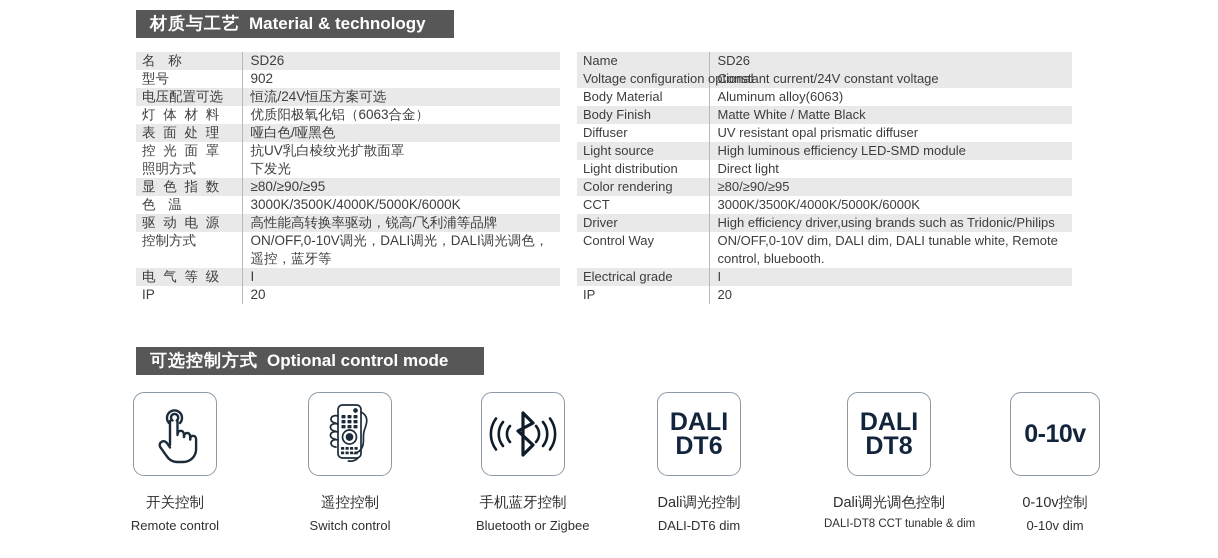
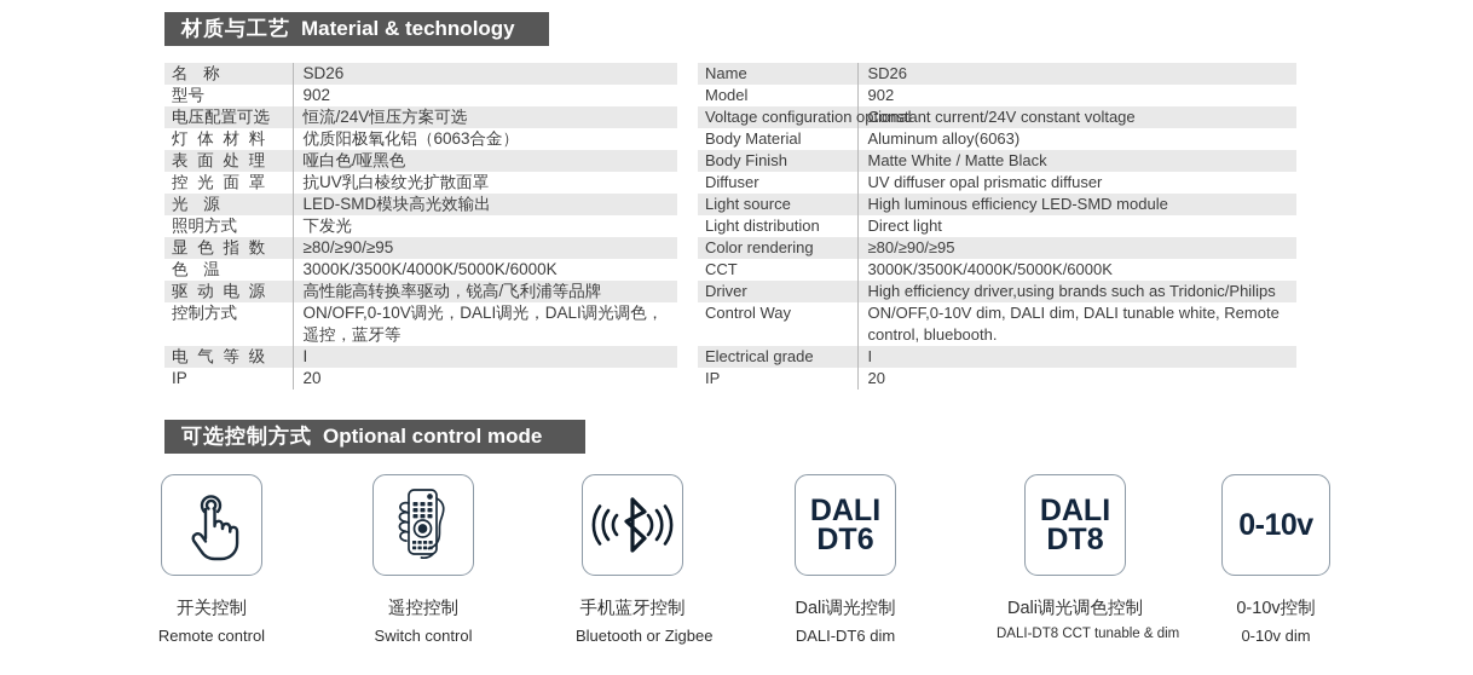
  材质与工艺
  Material & technology
  名 称	SD26
  型号	902
  电压配置可选	恒流/24V恒压方案可选
  灯 体 材 料	优质阳极氧化铝（6063合金）
  表 面 处 理	哑白色/哑黑色
  控 光 面 罩	抗UV乳白棱纹光扩散面罩
+ 光 源	LED-SMD模块高光效输出
  照明方式	下发光
  显 色 指 数	≥80/≥90/≥95
  色 温	3000K/3500K/4000K/5000K/6000K
  驱 动 电 源	高性能高转换率驱动，锐高/飞利浦等品牌
  控制方式	ON/OFF,0-10V调光，DALI调光，DALI调光调色，遥控，蓝牙等
  电 气 等 级	I
  IP	20
  Name	SD26
+ Model	902
  Voltage configuration o	Constant current/24V constant voltage
  Body Material	Aluminum alloy(6063)
  Body Finish	Matte White / Matte Black
- Diffuser	UV resistant opal prismatic diffuser
+ Diffuser	UV diffuser opal prismatic diffuser
  Light source	High luminous efficiency LED-SMD module
  Light distribution	Direct light
  Color rendering	≥80/≥90/≥95
  CCT	3000K/3500K/4000K/5000K/6000K
  Driver	High efficiency driver,using brands such as Tridonic/Philips
  Control Way	ON/OFF,0-10V dim, DALI dim, DALI tunable white, Remote control, bluebooth.
  Electrical grade	I
  IP	20
  可选控制方式
  Optional control mode
  开关控制
  Remote control
  遥控控制
  Switch control
  手机蓝牙控制
  Bluetooth or Zigbee
  DALI
  DT6
  Dali调光控制
  DALI-DT6 dim
  DALI
  DT8
  Dali调光调色控制
  DALI-DT8 CCT tunable & dim
  0-10v
  0-10v控制
  0-10v dim
